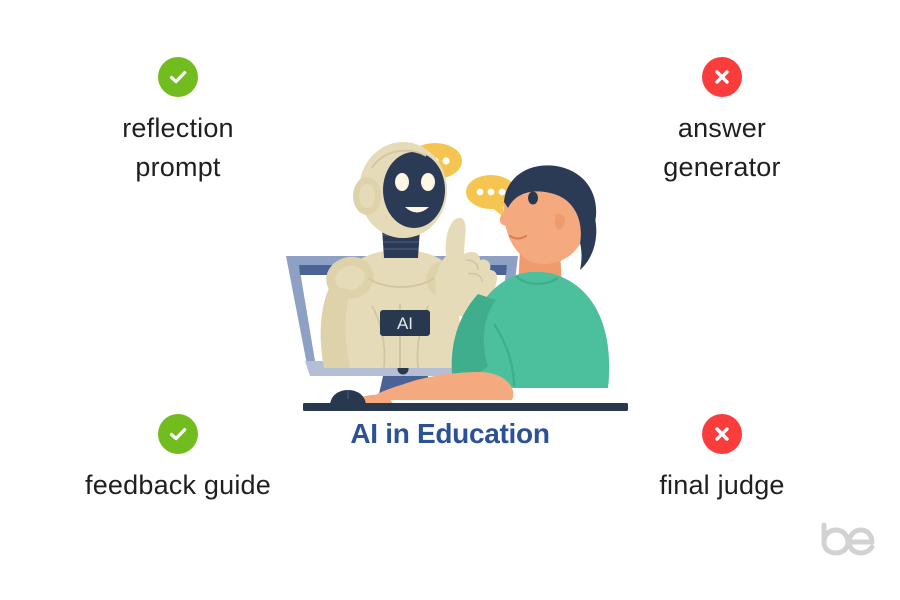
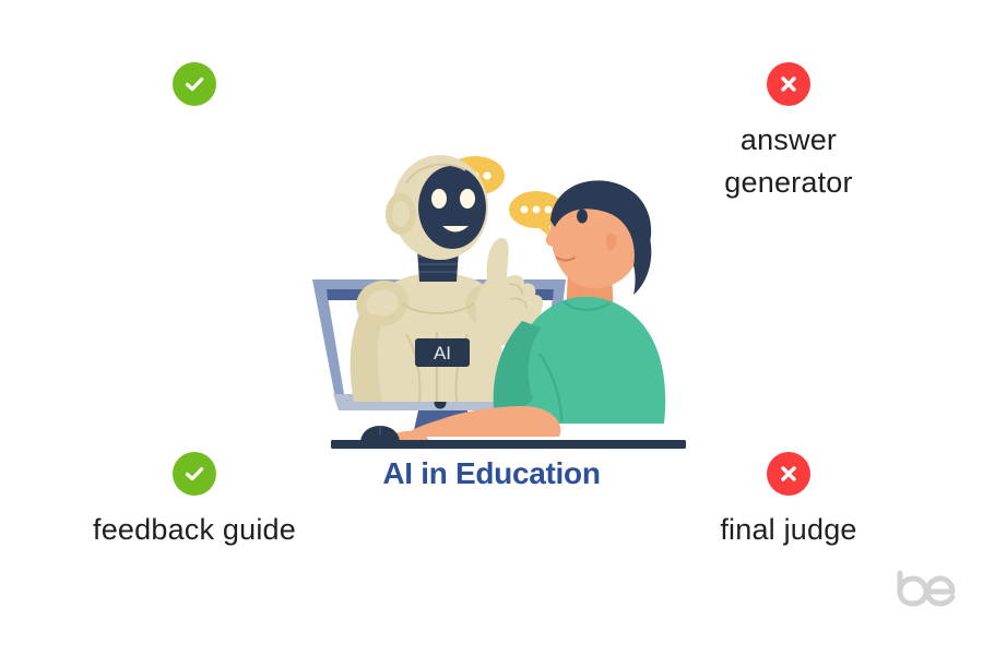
- reflection
- prompt
  answer
  generator
  feedback guide
  final judge
  AI
  AI in Education
